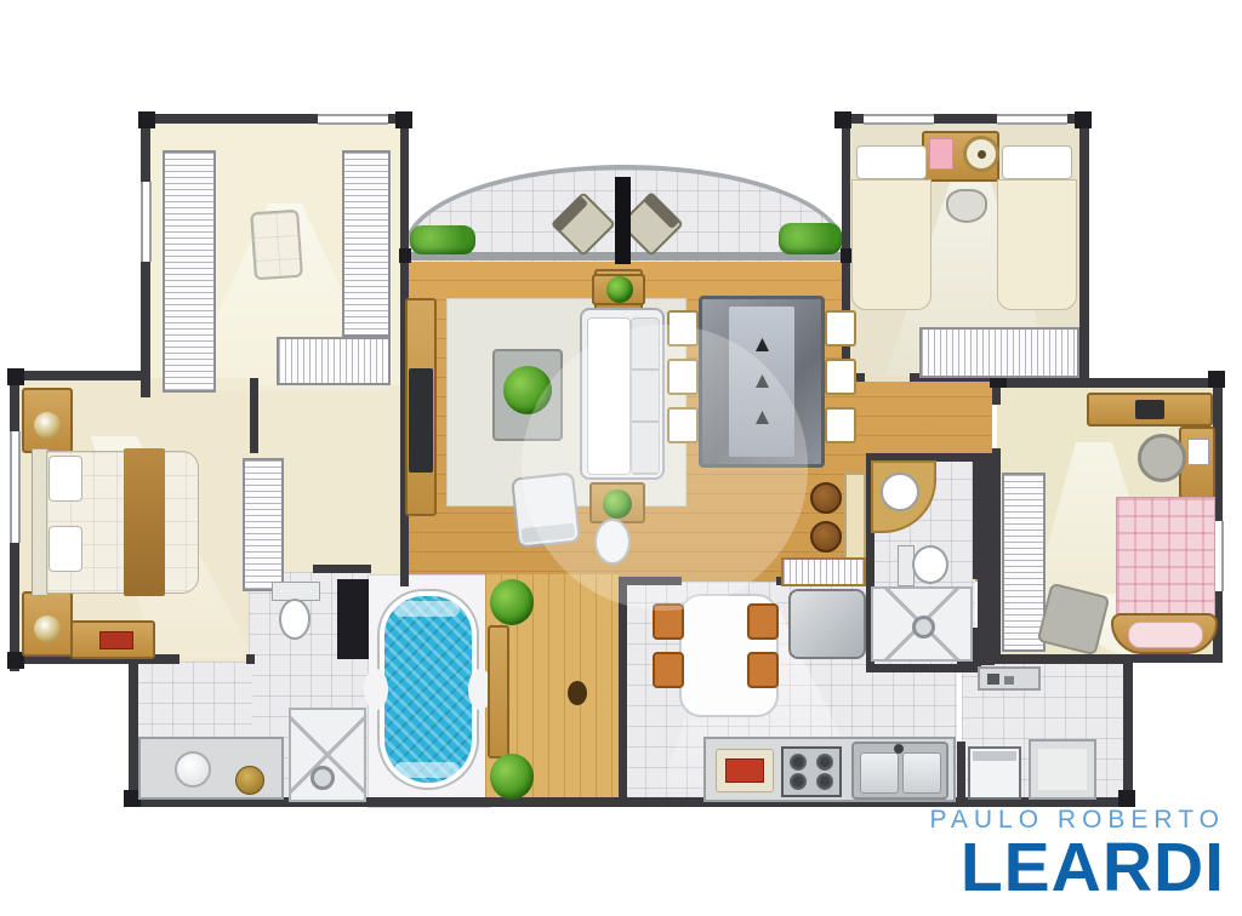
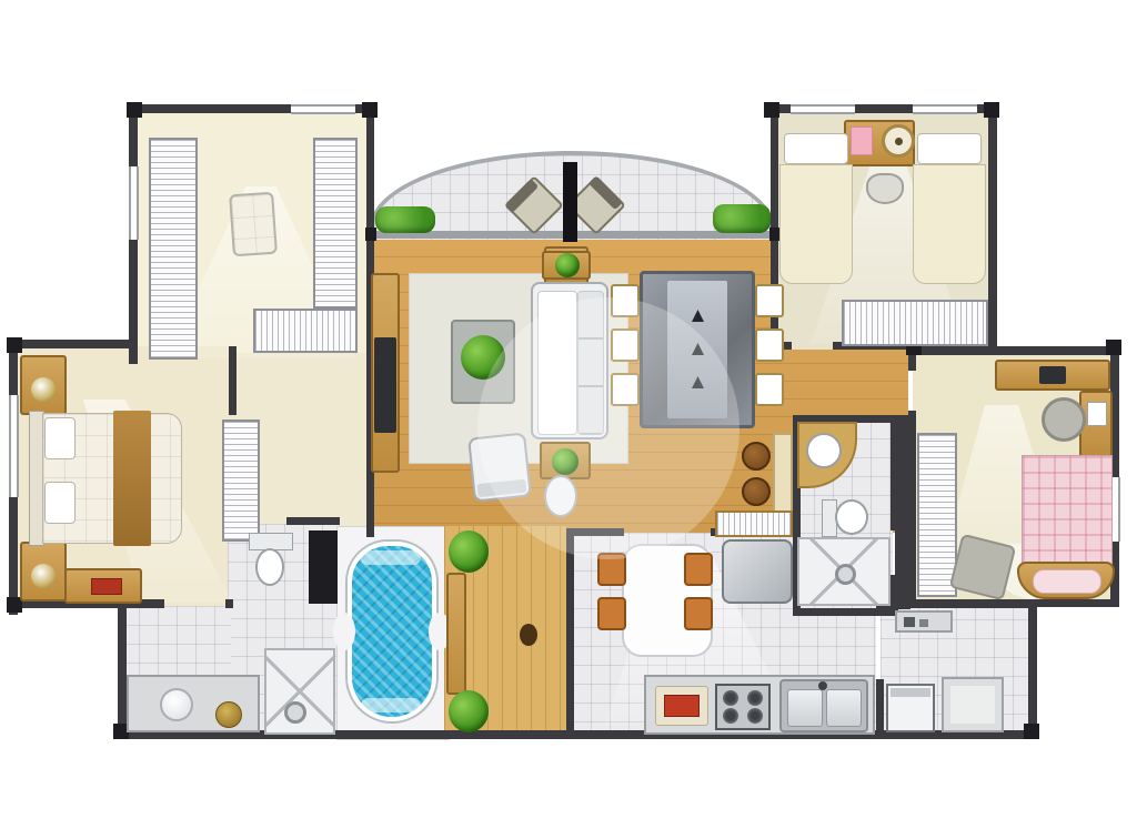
- PAULO ROBERTO
- LEARDI
